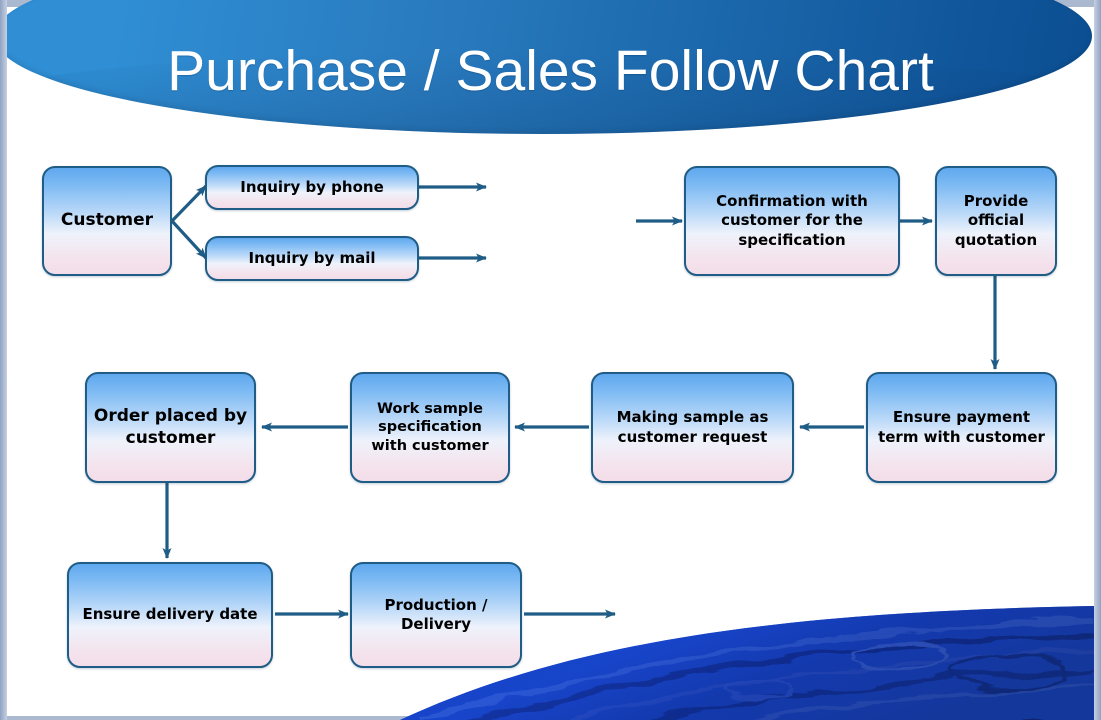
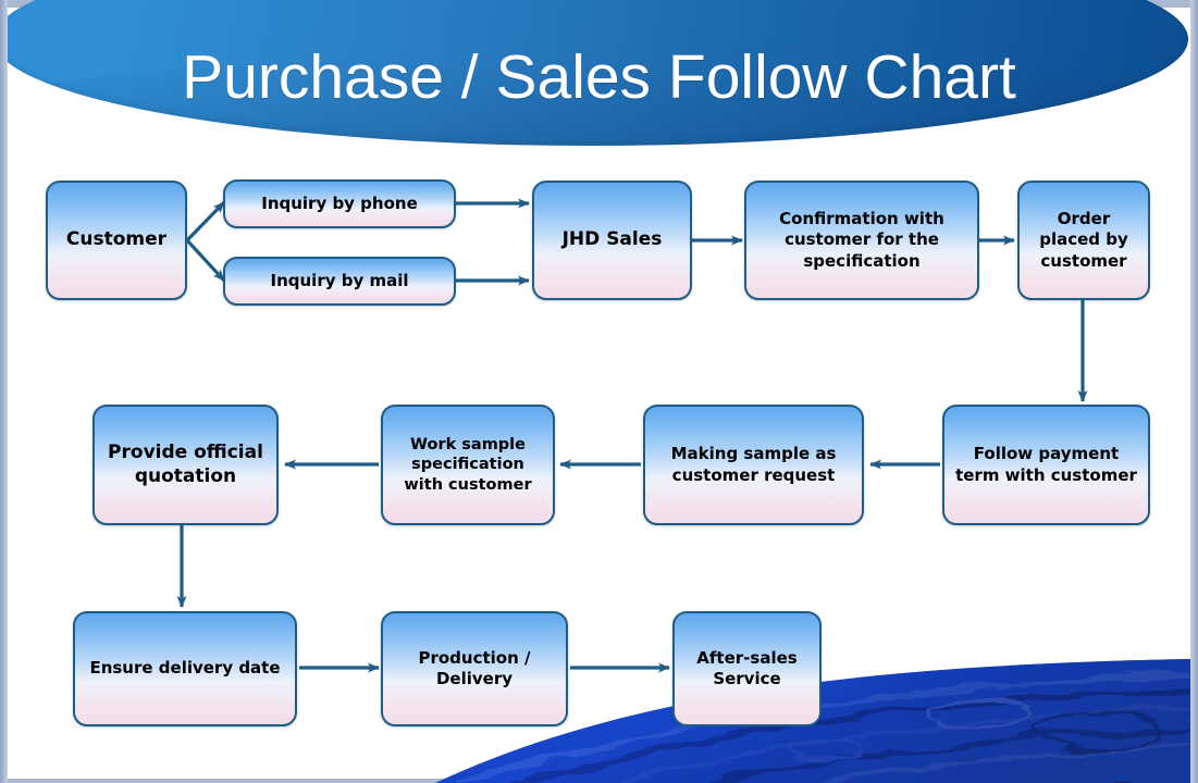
  Purchase / Sales Follow Chart
  Customer
  Inquiry by phone
  Inquiry by mail
+ JHD Sales
  Confirmation with customer for the specification
- Provide official quotation
+ Order placed by customer
- Ensure payment term with customer
+ Follow payment term with customer
  Making sample as customer request
  Work sample specification with customer
- Order placed by customer
+ Provide official quotation
  Ensure delivery date
  Production / Delivery
+ After-sales Service
